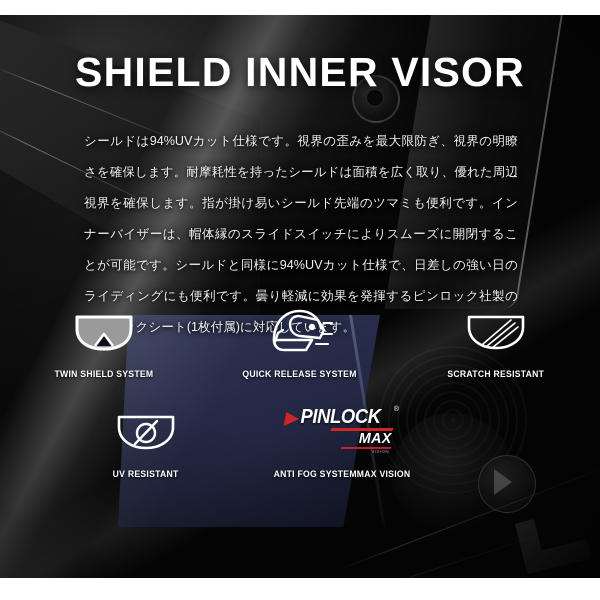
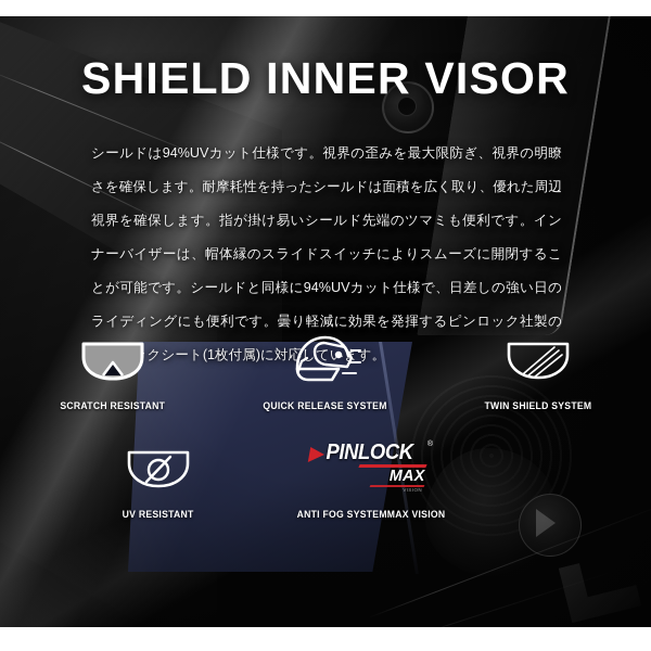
  SHIELD INNER VISOR
  シールドは94%UVカット仕様です。視界の歪みを最大限防ぎ、視界の明瞭さを確保します。耐摩耗性を持ったシールドは面積を広く取り、優れた周辺視界を確保します。指が掛け易いシールド先端のツマミも便利です。インナーバイザーは、帽体縁のスライドスイッチによりスムーズに開閉することが可能です。シールドと同様に94%UVカット仕様で、日差しの強い日のライディングにも便利です。曇り軽減に効果を発揮するピンロック社製のクシート(1枚付属)に対応してす。
- TWIN SHIELD SYSTEM
+ SCRATCH RESISTANT
  QUICK RELEASE SYSTEM
- SCRATCH RESISTANT
+ TWIN SHIELD SYSTEM
  UV RESISTANT
  PINLOCK
  MAX
  ANTI FOG SYSTEMMAX VISION
